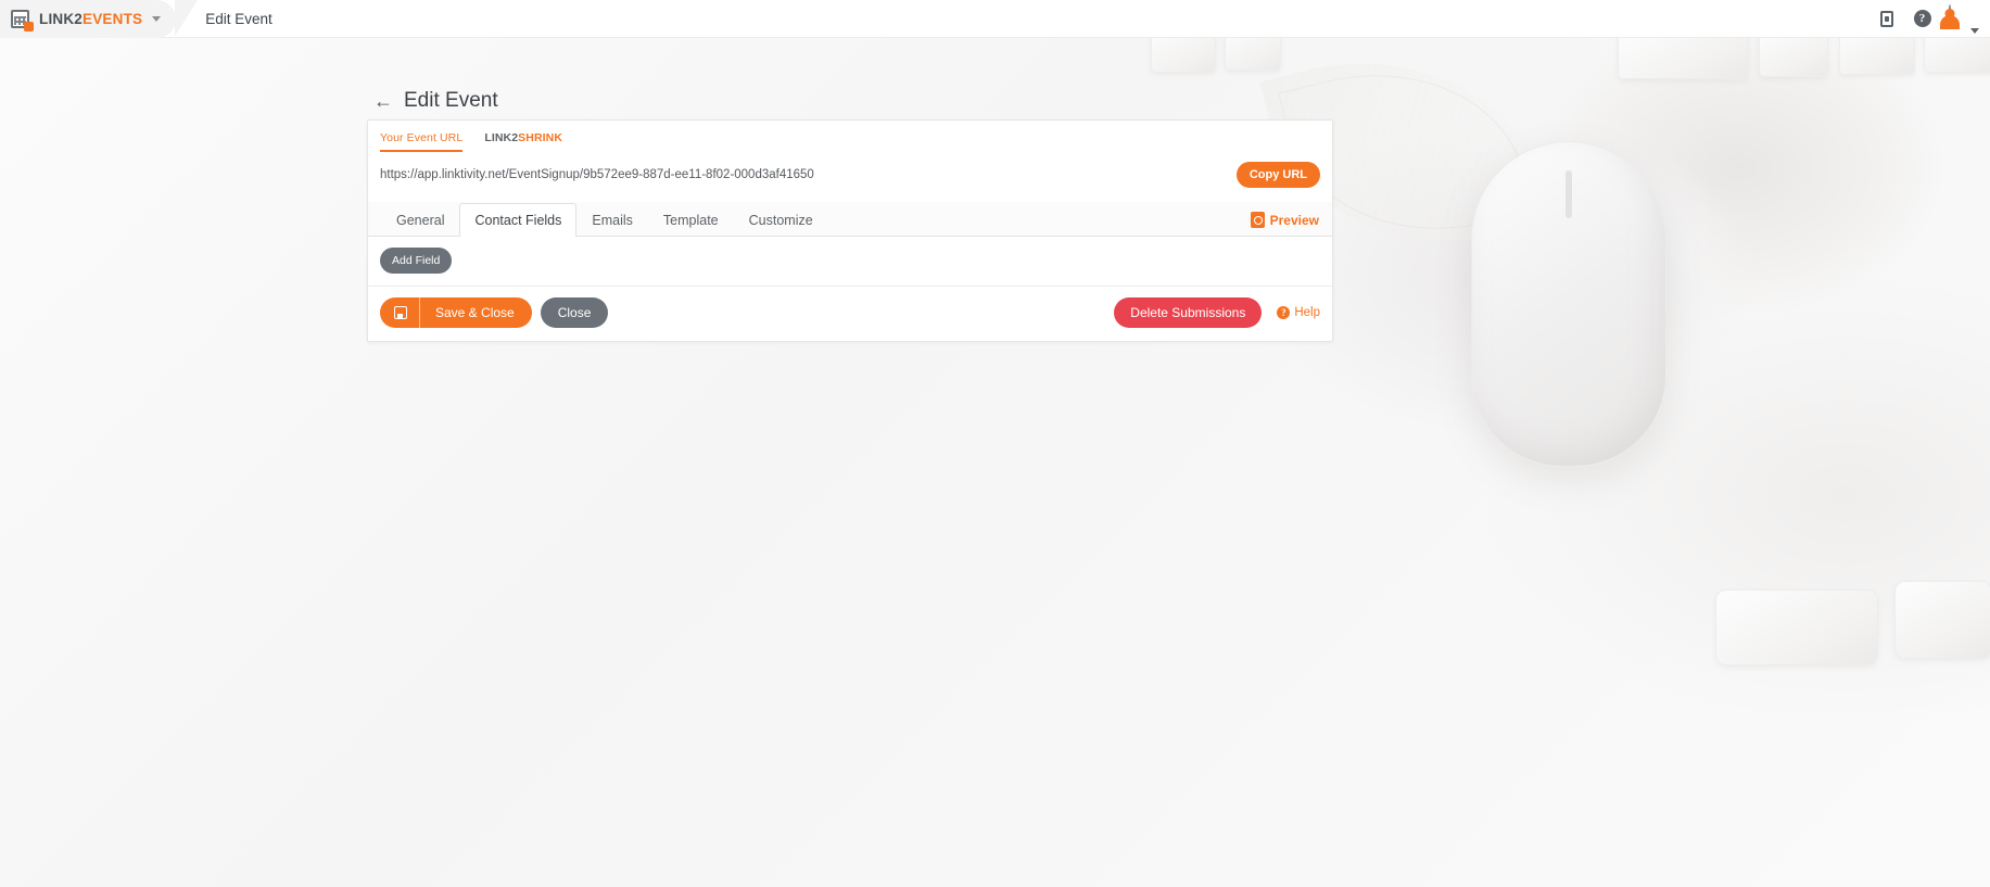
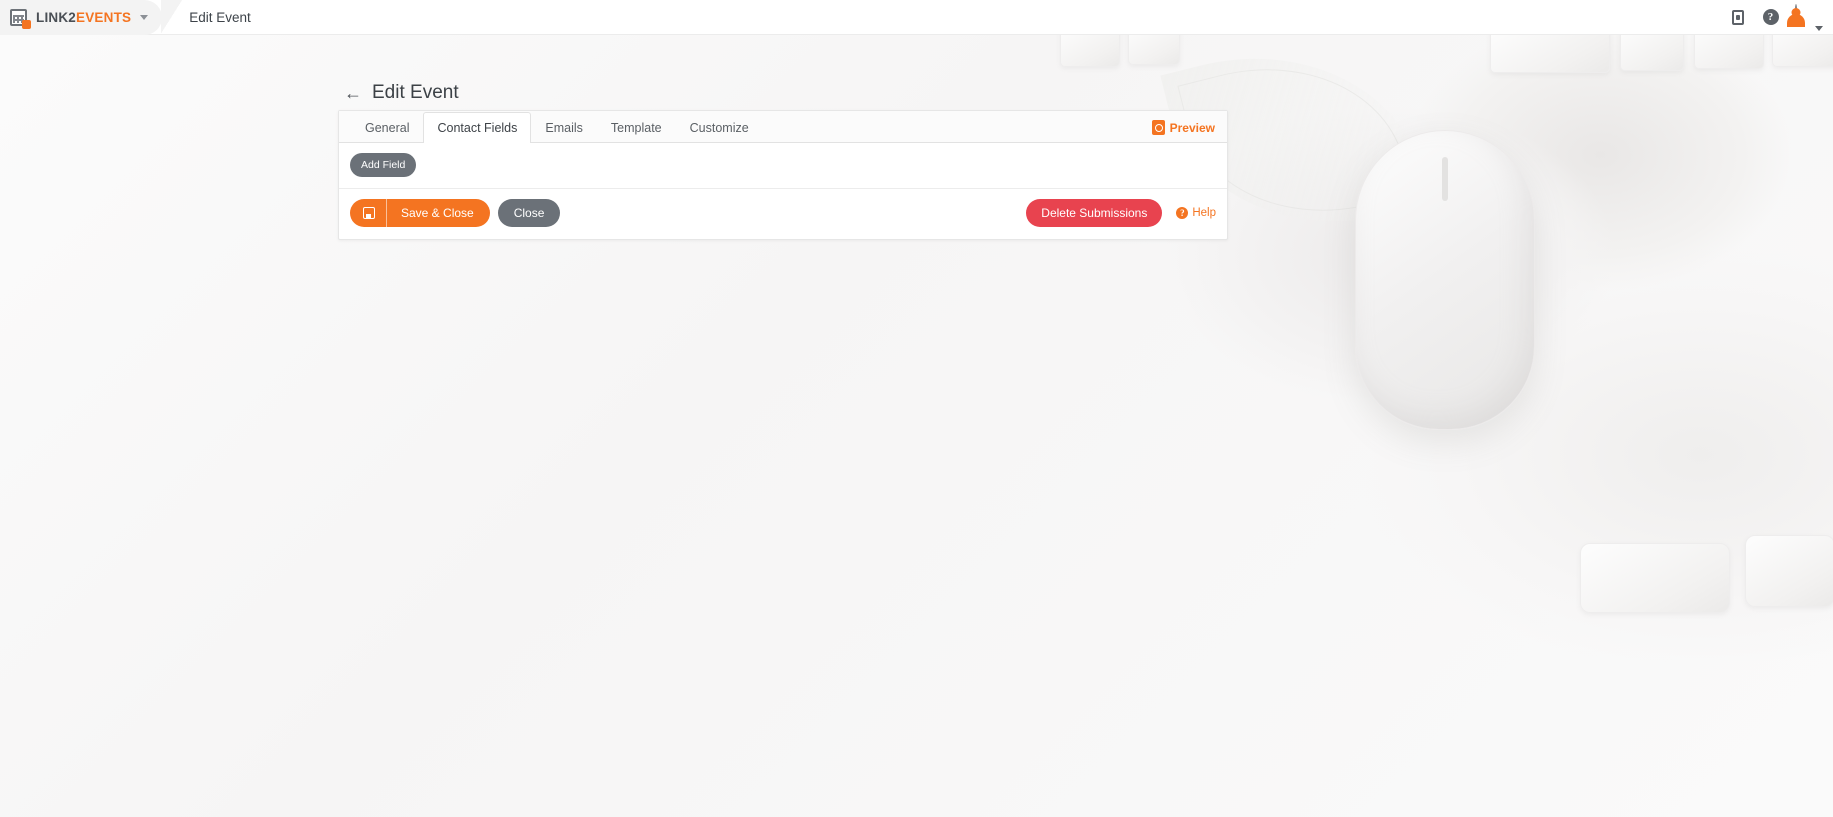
  LINK2EVENTS
  Edit Event
  ?
  ←
  Edit Event
- Your Event URL
- LINK2SHRINK
- https://app.linktivity.net/EventSignup/9b572ee9-887d-ee11-8f02-000d3af41650
- Copy URL
  General
  Contact Fields
  Emails
  Template
  Customize
  Preview
  Add Field
  Save & Close
  Close
  Delete Submissions
  ?
  Help
